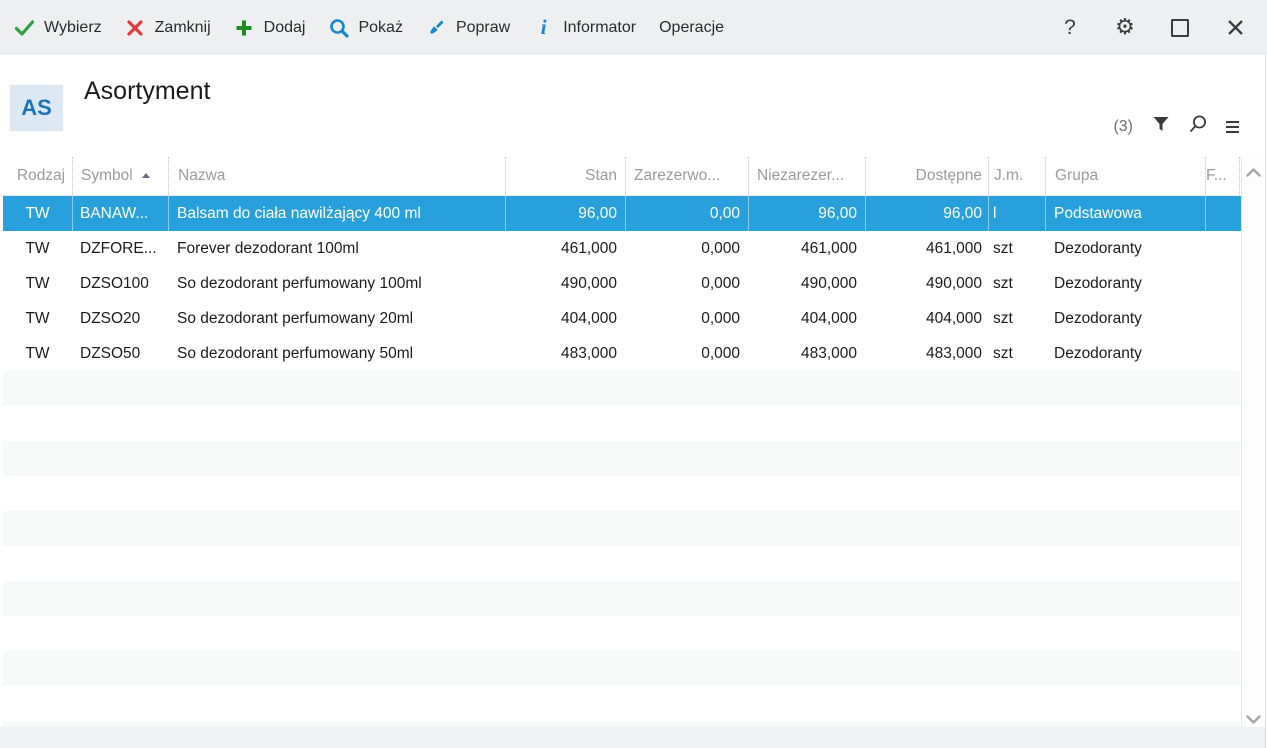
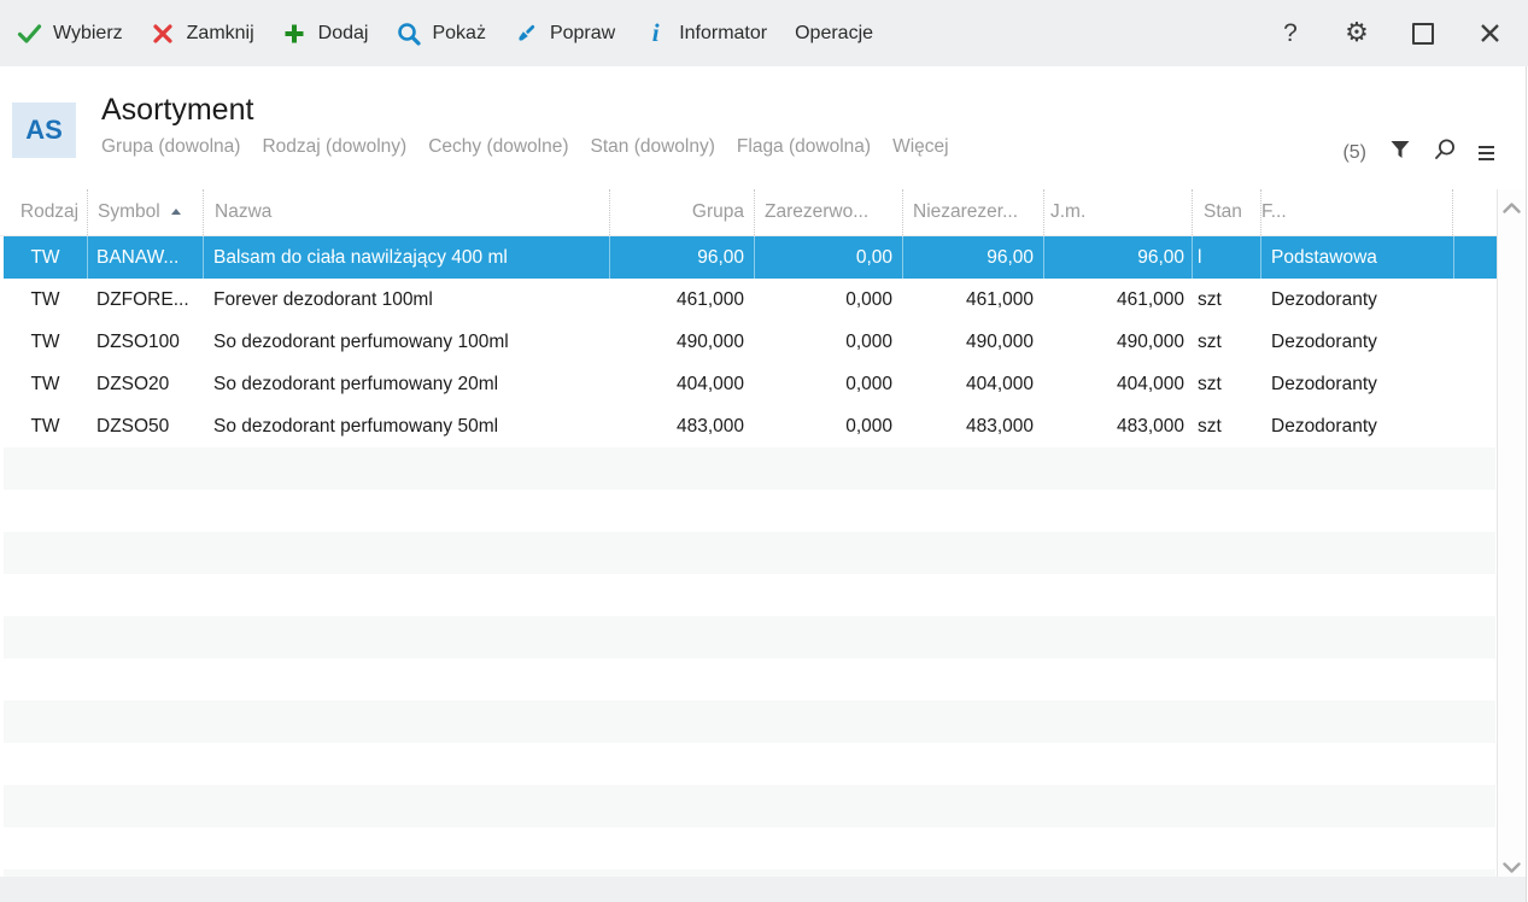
  Wybierz
  Zamknij
  Dodaj
  Pokaż
  Popraw
  i
  Informator
  Operacje
  ?
  ⚙
  AS
  Asortyment
+ Grupa (dowolna)
+ Rodzaj (dowolny)
+ Cechy (dowolne)
+ Stan (dowolny)
+ Flaga (dowolna)
+ Więcej
- (3)
+ (5)
  Rodzaj
  Symbol
  Nazwa
- Stan
+ Grupa
  Zarezerwo...
  Niezarezer...
- Dostępne
  J.m.
- Grupa
+ Stan
  F...
  TW
  BANAW...
  Balsam do ciała nawilżający 400 ml
  96,00
  0,00
  96,00
  96,00
  l
  Podstawowa
  TW
  DZFORE...
  Forever dezodorant 100ml
  461,000
  0,000
  461,000
  461,000
  szt
  Dezodoranty
  TW
  DZSO100
  So dezodorant perfumowany 100ml
  490,000
  0,000
  490,000
  490,000
  szt
  Dezodoranty
  TW
  DZSO20
  So dezodorant perfumowany 20ml
  404,000
  0,000
  404,000
  404,000
  szt
  Dezodoranty
  TW
  DZSO50
  So dezodorant perfumowany 50ml
  483,000
  0,000
  483,000
  483,000
  szt
  Dezodoranty
